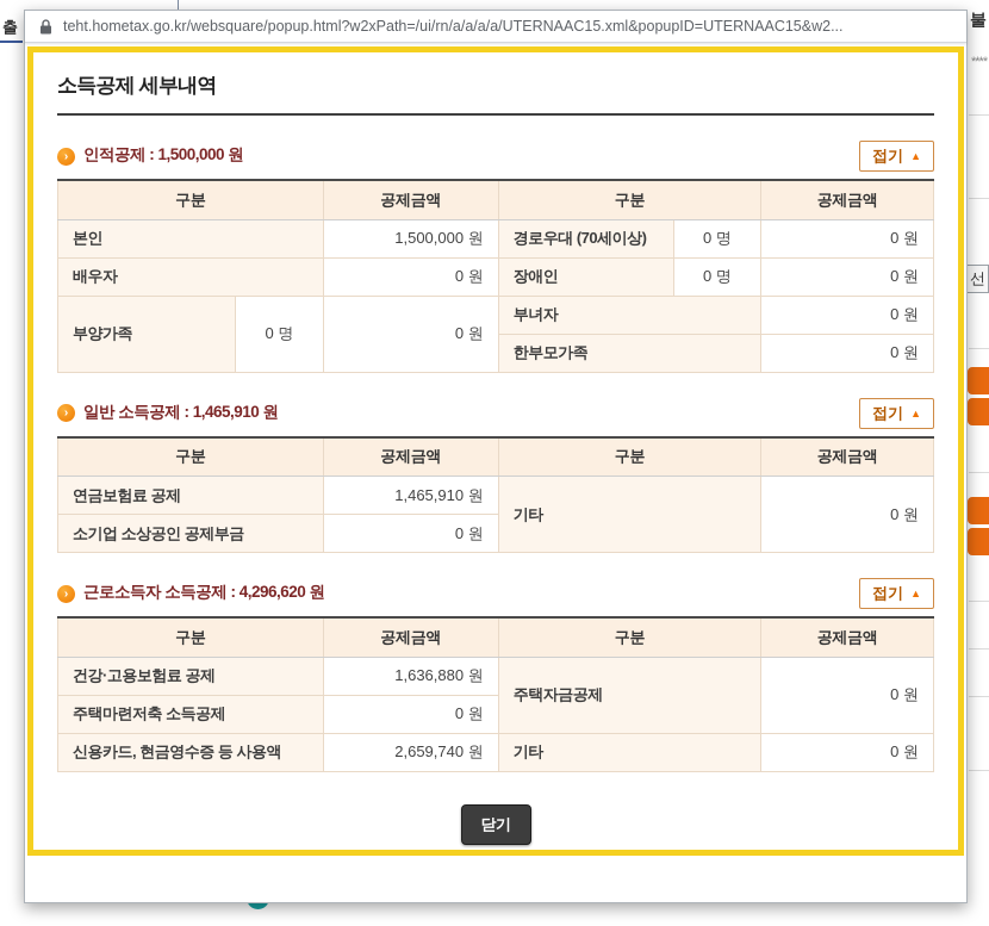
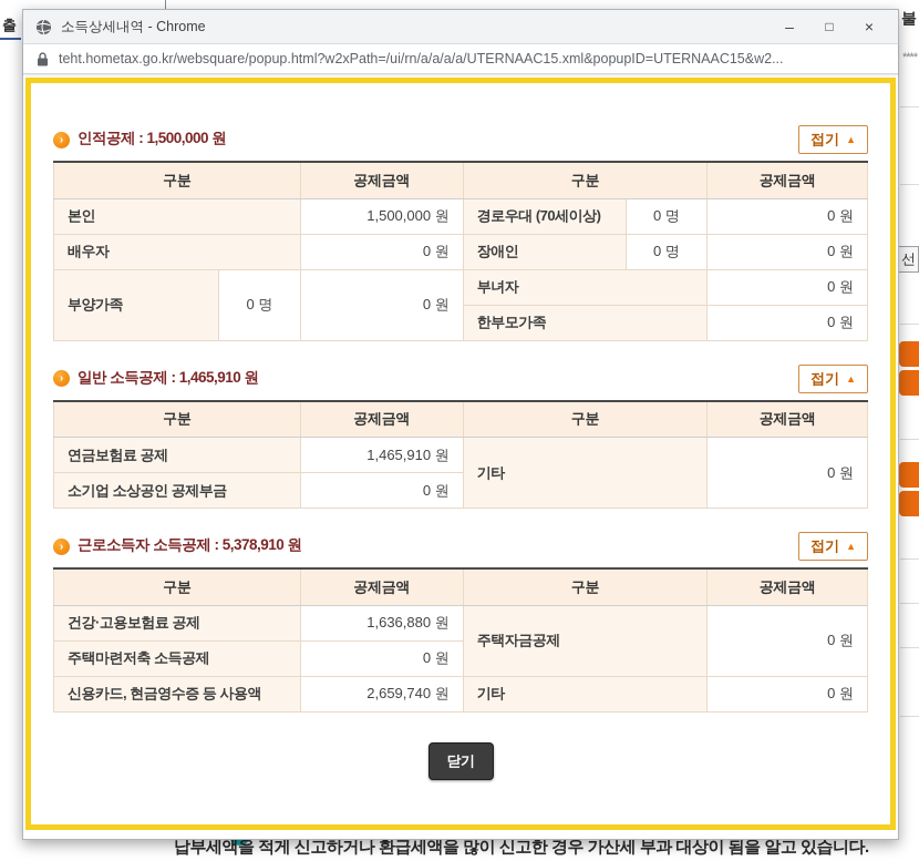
  출
  불
  ****
  선
+ 납부세액을 적게 신고하거나 환급세액을 많이 신고한 경우 가산세 부과 대상이 됨을 알고 있습니다.
+ 소득상세내역 - Chrome
+ –
+ □
+ ×
  teht.hometax.go.kr/websquare/popup.html?w2xPath=/ui/rn/a/a/a/a/UTERNAAC15.xml&popupID=UTERNAAC15&w2...
- 소득공제 세부내역
  ›
  인적공제 : 1,500,000 원
  접기
  ▲
  구분	공제금액	구분	공제금액
  본인	1,500,000 원	경로우대 (70세이상)	0 명	0 원
  배우자	0 원	장애인	0 명	0 원
  부양가족	0 명	0 원	부녀자	0 원
  한부모가족	0 원
  ›
  일반 소득공제 : 1,465,910 원
  접기
  ▲
  구분	공제금액	구분	공제금액
  연금보험료 공제	1,465,910 원	기타	0 원
  소기업 소상공인 공제부금	0 원
  ›
- 근로소득자 소득공제 : 4,296,620 원
+ 근로소득자 소득공제 : 5,378,910 원
  접기
  ▲
  구분	공제금액	구분	공제금액
  건강·고용보험료 공제	1,636,880 원	주택자금공제	0 원
  주택마련저축 소득공제	0 원
  신용카드, 현금영수증 등 사용액	2,659,740 원	기타	0 원
  닫기
